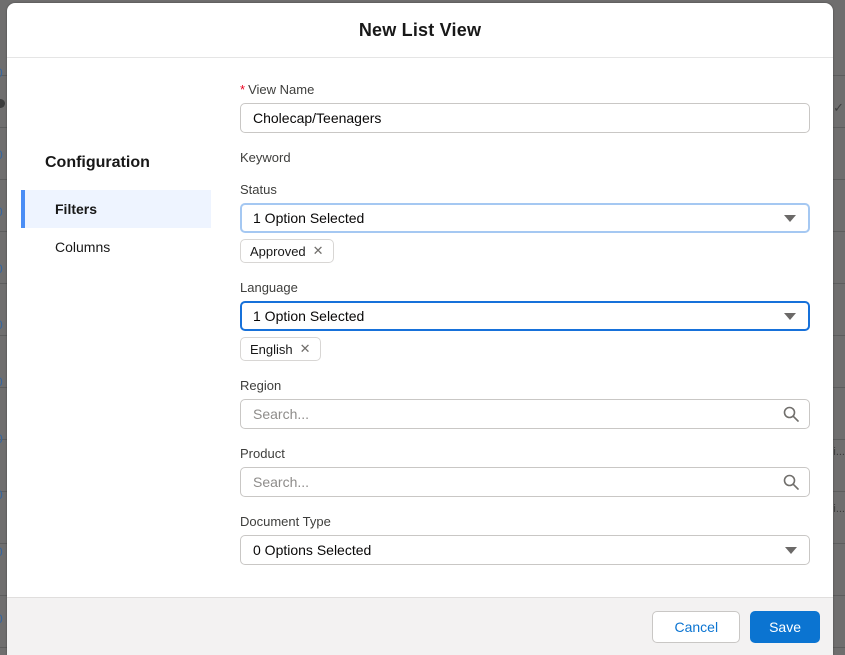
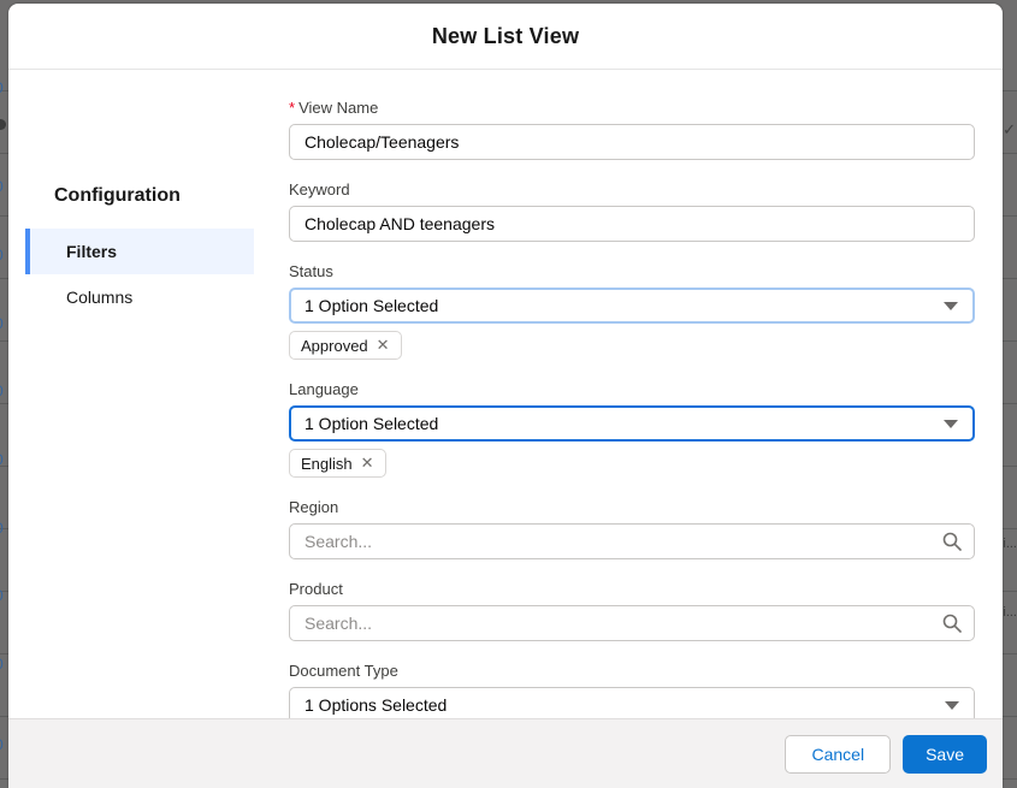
  ✓
  i...
  i...
  New List View
  Configuration
  Filters
  Columns
  * View Name
  Cholecap/Teenagers
  Keyword
+ Cholecap AND teenagers
  Status
  1 Option Selected
  Approved
  ✕
  Language
  1 Option Selected
  English
  ✕
  Region
  Search...
  Product
  Search...
  Document Type
- 0 Options Selected
+ 1 Options Selected
  Cancel
  Save
